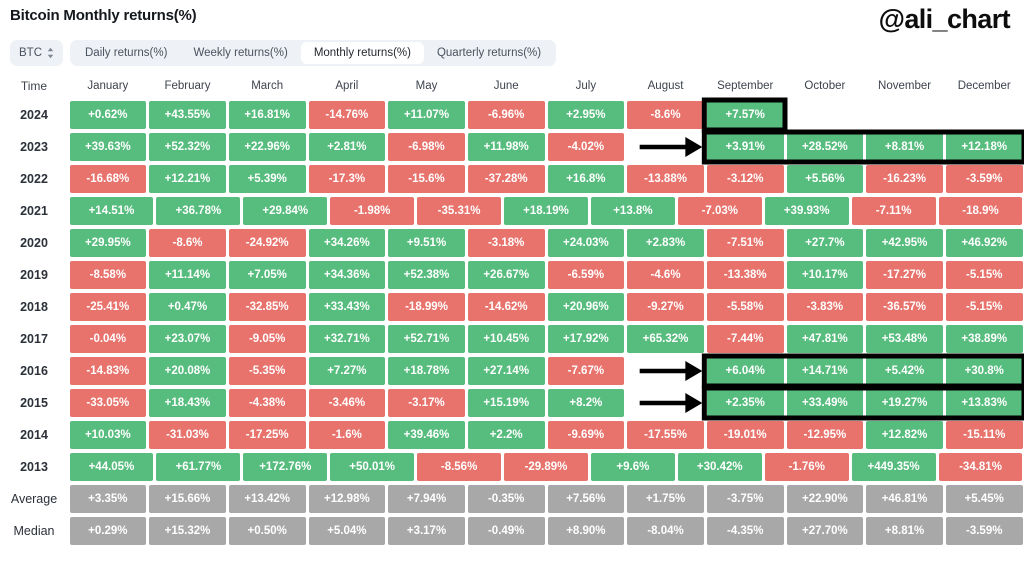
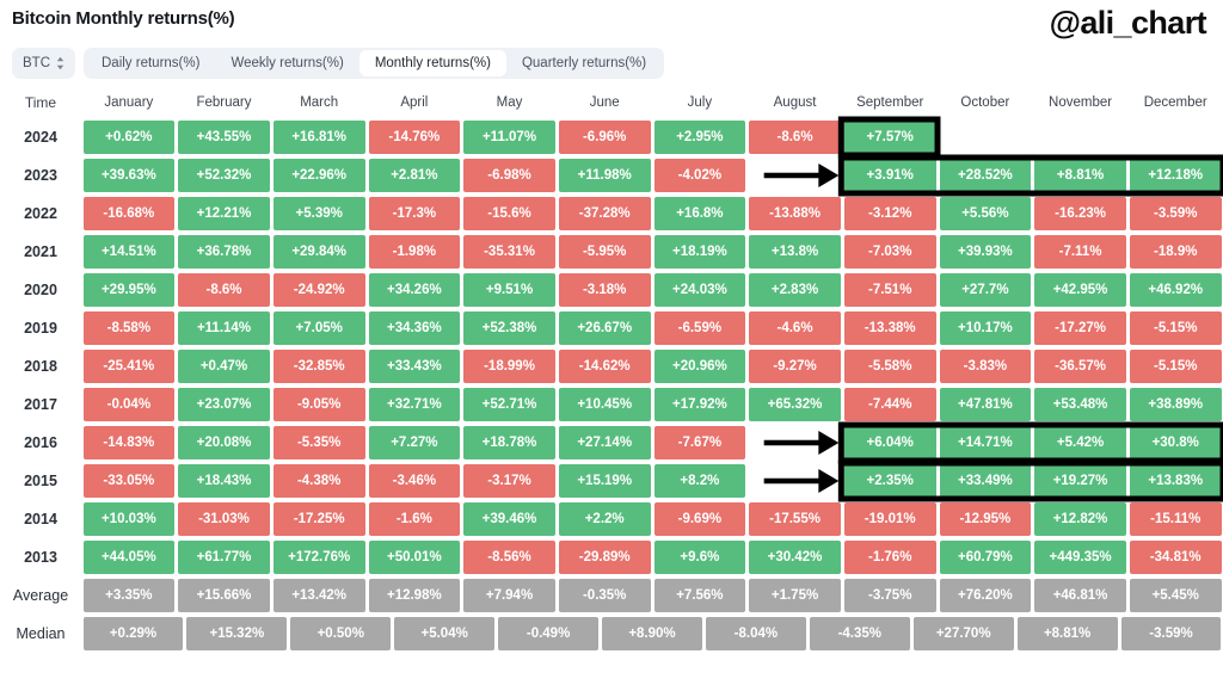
  Bitcoin Monthly returns(%)
  @ali_chart
  BTC
  Daily returns(%)
  Weekly returns(%)
  Monthly returns(%)
  Quarterly returns(%)
  Time
  January
  February
  March
  April
  May
  June
  July
  August
  September
  October
  November
  December
  2024
  +0.62%
  +43.55%
  +16.81%
  -14.76%
  +11.07%
  -6.96%
  +2.95%
  -8.6%
  +7.57%
  2023
  +39.63%
  +52.32%
  +22.96%
  +2.81%
  -6.98%
  +11.98%
  -4.02%
  +3.91%
  +28.52%
  +8.81%
  +12.18%
  2022
  -16.68%
  +12.21%
  +5.39%
  -17.3%
  -15.6%
  -37.28%
  +16.8%
  -13.88%
  -3.12%
  +5.56%
  -16.23%
  -3.59%
  2021
  +14.51%
  +36.78%
  +29.84%
  -1.98%
  -35.31%
+ -5.95%
  +18.19%
  +13.8%
  -7.03%
  +39.93%
  -7.11%
  -18.9%
  2020
  +29.95%
  -8.6%
  -24.92%
  +34.26%
  +9.51%
  -3.18%
  +24.03%
  +2.83%
  -7.51%
  +27.7%
  +42.95%
  +46.92%
  2019
  -8.58%
  +11.14%
  +7.05%
  +34.36%
  +52.38%
  +26.67%
  -6.59%
  -4.6%
  -13.38%
  +10.17%
  -17.27%
  -5.15%
  2018
  -25.41%
  +0.47%
  -32.85%
  +33.43%
  -18.99%
  -14.62%
  +20.96%
  -9.27%
  -5.58%
  -3.83%
  -36.57%
  -5.15%
  2017
  -0.04%
  +23.07%
  -9.05%
  +32.71%
  +52.71%
  +10.45%
  +17.92%
  +65.32%
  -7.44%
  +47.81%
  +53.48%
  +38.89%
  2016
  -14.83%
  +20.08%
  -5.35%
  +7.27%
  +18.78%
  +27.14%
  -7.67%
  +6.04%
  +14.71%
  +5.42%
  +30.8%
  2015
  -33.05%
  +18.43%
  -4.38%
  -3.46%
  -3.17%
  +15.19%
  +8.2%
  +2.35%
  +33.49%
  +19.27%
  +13.83%
  2014
  +10.03%
  -31.03%
  -17.25%
  -1.6%
  +39.46%
  +2.2%
  -9.69%
  -17.55%
  -19.01%
  -12.95%
  +12.82%
  -15.11%
  2013
  +44.05%
  +61.77%
  +172.76%
  +50.01%
  -8.56%
  -29.89%
  +9.6%
  +30.42%
  -1.76%
+ +60.79%
  +449.35%
  -34.81%
  Average
  +3.35%
  +15.66%
  +13.42%
  +12.98%
  +7.94%
  -0.35%
  +7.56%
  +1.75%
  -3.75%
- +22.90%
+ +76.20%
  +46.81%
  +5.45%
  Median
  +0.29%
  +15.32%
  +0.50%
  +5.04%
- +3.17%
  -0.49%
  +8.90%
  -8.04%
  -4.35%
  +27.70%
  +8.81%
  -3.59%
